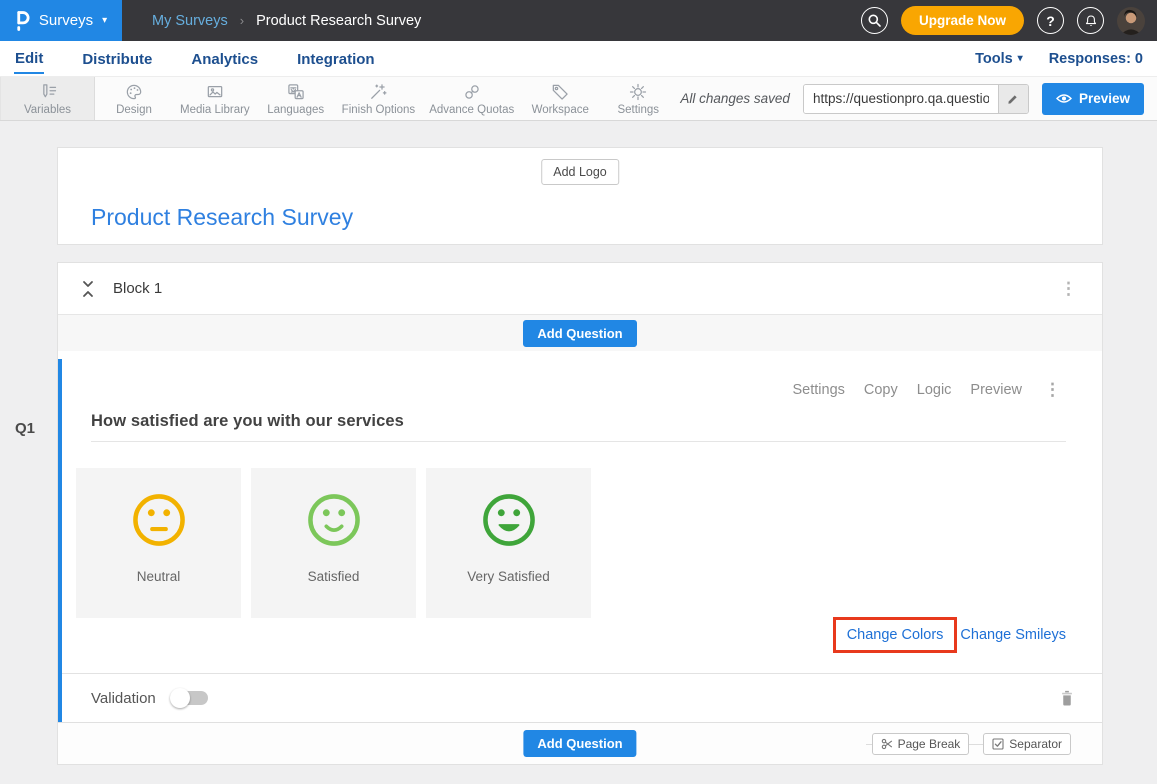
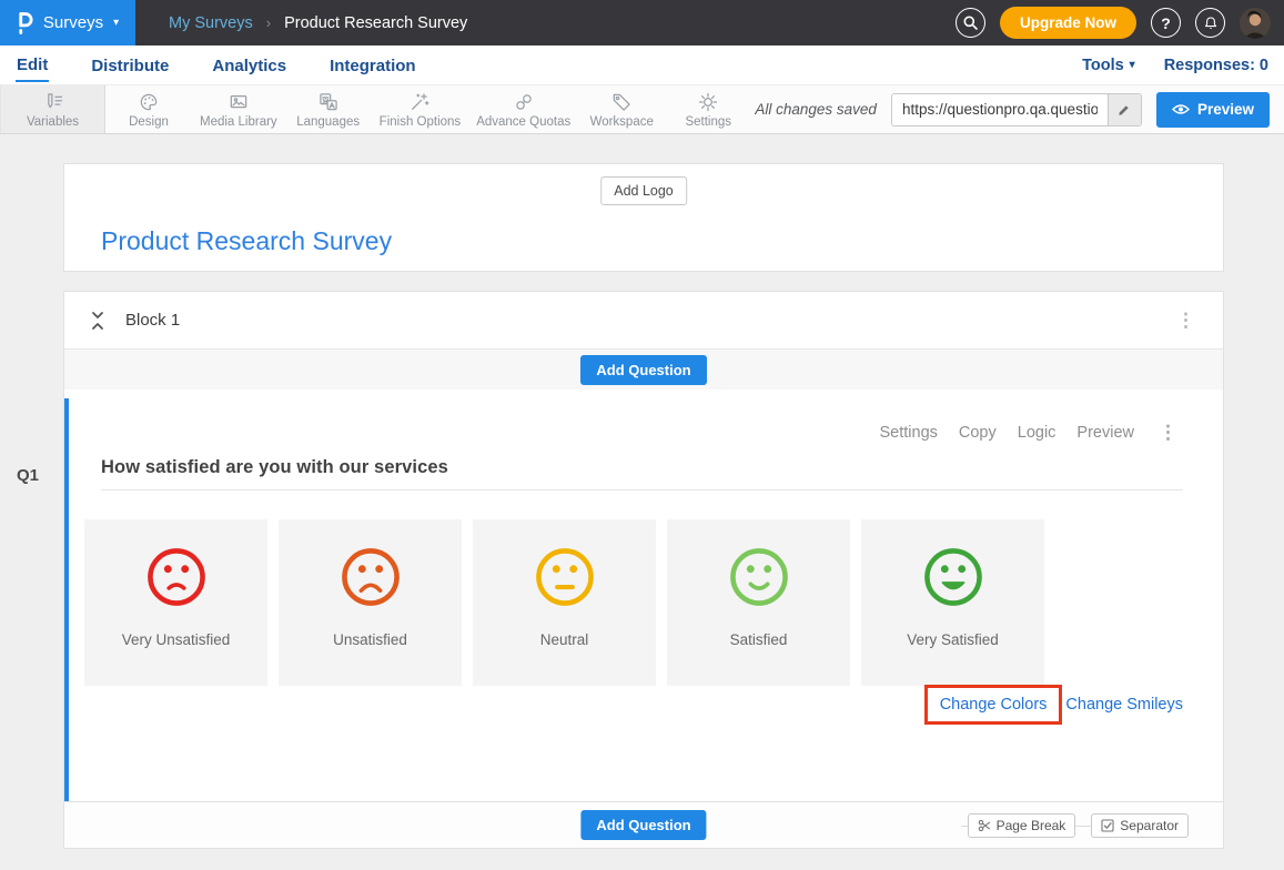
  Surveys
  ▾
  My Surveys
  ›
  Product Research Survey
  Upgrade Now
  ?
  Edit
  Distribute
  Analytics
  Integration
  Tools
  ▾
  Responses: 0
  Variables
  Design
  Media Library
  Languages
  Finish Options
  Advance Quotas
  Workspace
  Settings
  All changes saved
  https://questionpro.qa.questio
  Preview
  Q1
  Add Logo
  Product Research Survey
  Block 1
  ⋮
  Add Question
  Settings
  Copy
  Logic
  Preview
  ⋮
  How satisfied are you with our services
+ Very Unsatisfied
+ Unsatisfied
  Neutral
  Satisfied
  Very Satisfied
  Change Colors
  Change Smileys
- Validation
  Add Question
  Page Break
  Separator
